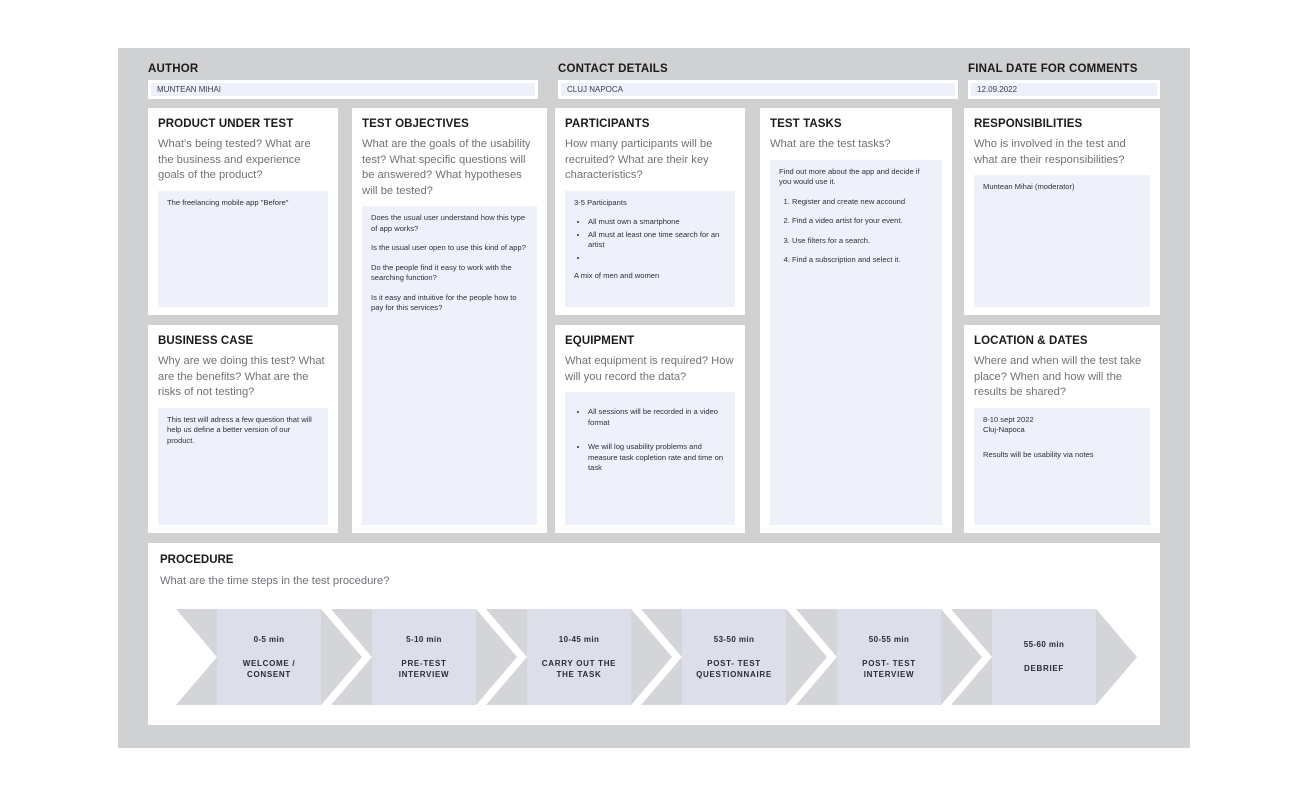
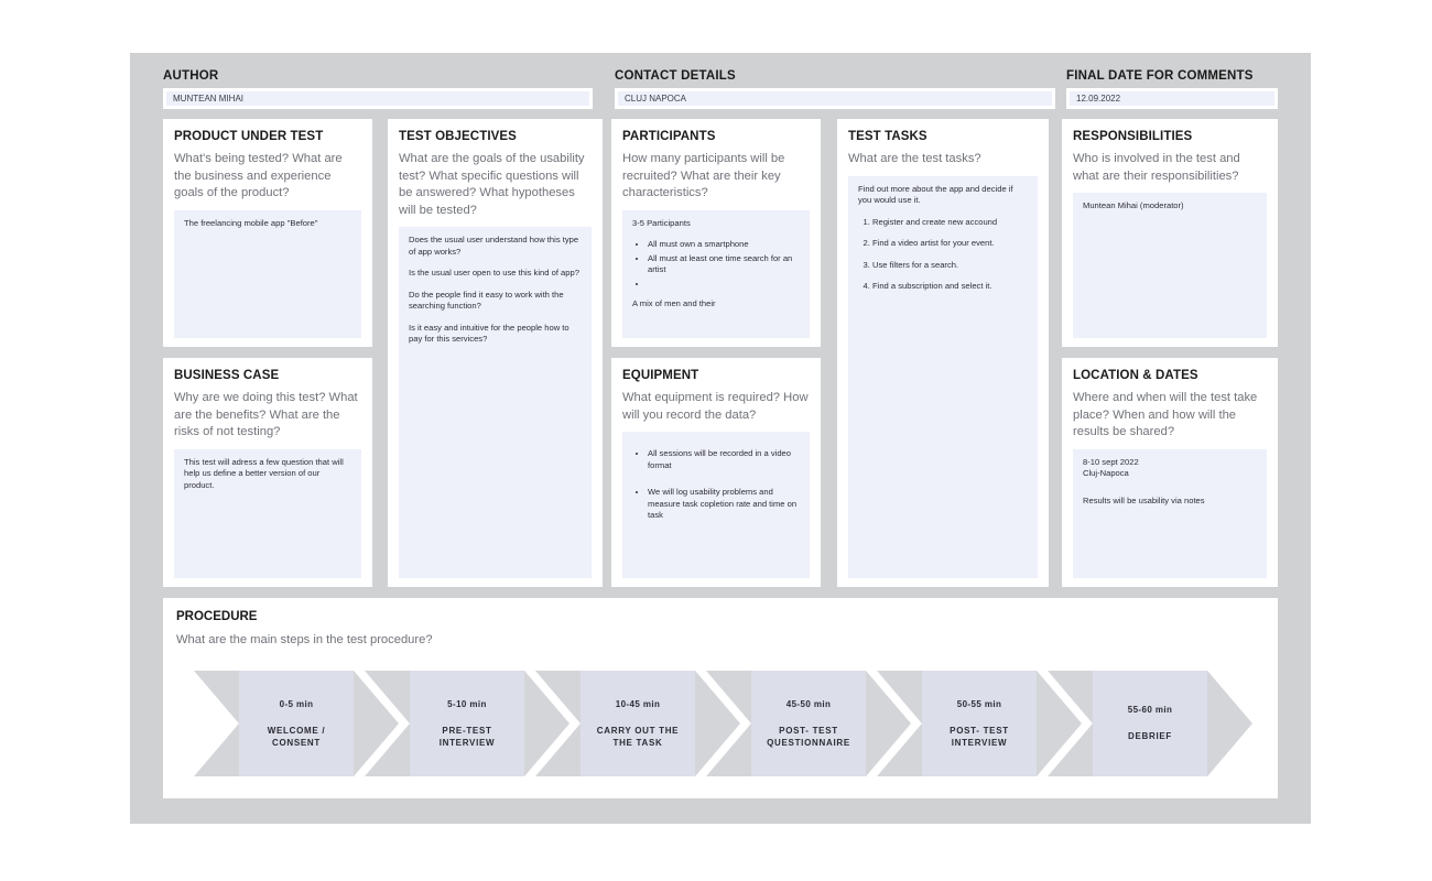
  AUTHOR
  MUNTEAN MIHAI
  CONTACT DETAILS
  CLUJ NAPOCA
  FINAL DATE FOR COMMENTS
  12.09.2022
  PRODUCT UNDER TEST
  What's being tested? What are the business and experience goals of the product?
  The freelancing mobile app "Before"
  BUSINESS CASE
  Why are we doing this test? What are the benefits? What are the risks of not testing?
  This test will adress a few question that will help us define a better version of our product.
  TEST OBJECTIVES
  What are the goals of the usability test? What specific questions will be answered? What hypotheses will be tested?
  Does the usual user understand how this type of app works?
  Is the usual user open to use this kind of app?
  Do the people find it easy to work with the searching function?
  Is it easy and intuitive for the people how to pay for this services?
  PARTICIPANTS
  How many participants will be recruited? What are their key characteristics?
  3-5 Participants
  All must own a smartphone
  All must at least one time search for an artist
- A mix of men and women
+ A mix of men and their
  EQUIPMENT
  What equipment is required? How will you record the data?
  All sessions will be recorded in a video format
  We will log usability problems and measure task copletion rate and time on task
  TEST TASKS
  What are the test tasks?
  Find out more about the app and decide if you would use it.
  Register and create new accound
  Find a video artist for your event.
  Use filters for a search.
  Find a subscription and select it.
  RESPONSIBILITIES
  Who is involved in the test and what are their responsibilities?
  Muntean Mihai (moderator)
  LOCATION & DATES
  Where and when will the test take place? When and how will the results be shared?
  8-10 sept 2022
  Cluj-Napoca
  Results will be usability via notes
  PROCEDURE
- What are the time steps in the test procedure?
+ What are the main steps in the test procedure?
  0-5 min
  WELCOME /
  CONSENT
  5-10 min
  PRE-TEST
  INTERVIEW
  10-45 min
  CARRY OUT THE
  THE TASK
- 53-50 min
+ 45-50 min
  POST- TEST
  QUESTIONNAIRE
  50-55 min
  POST- TEST
  INTERVIEW
  55-60 min
  DEBRIEF
